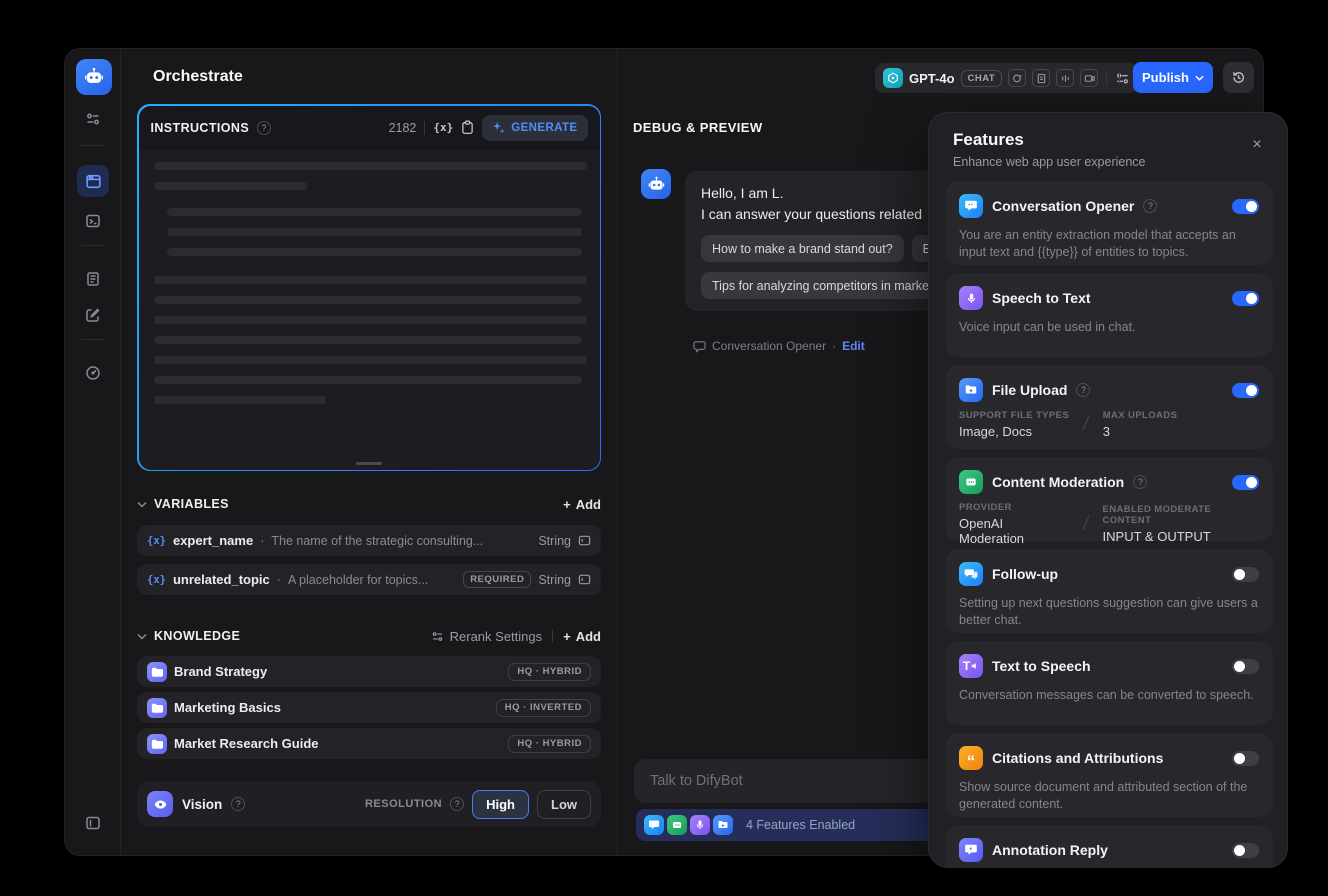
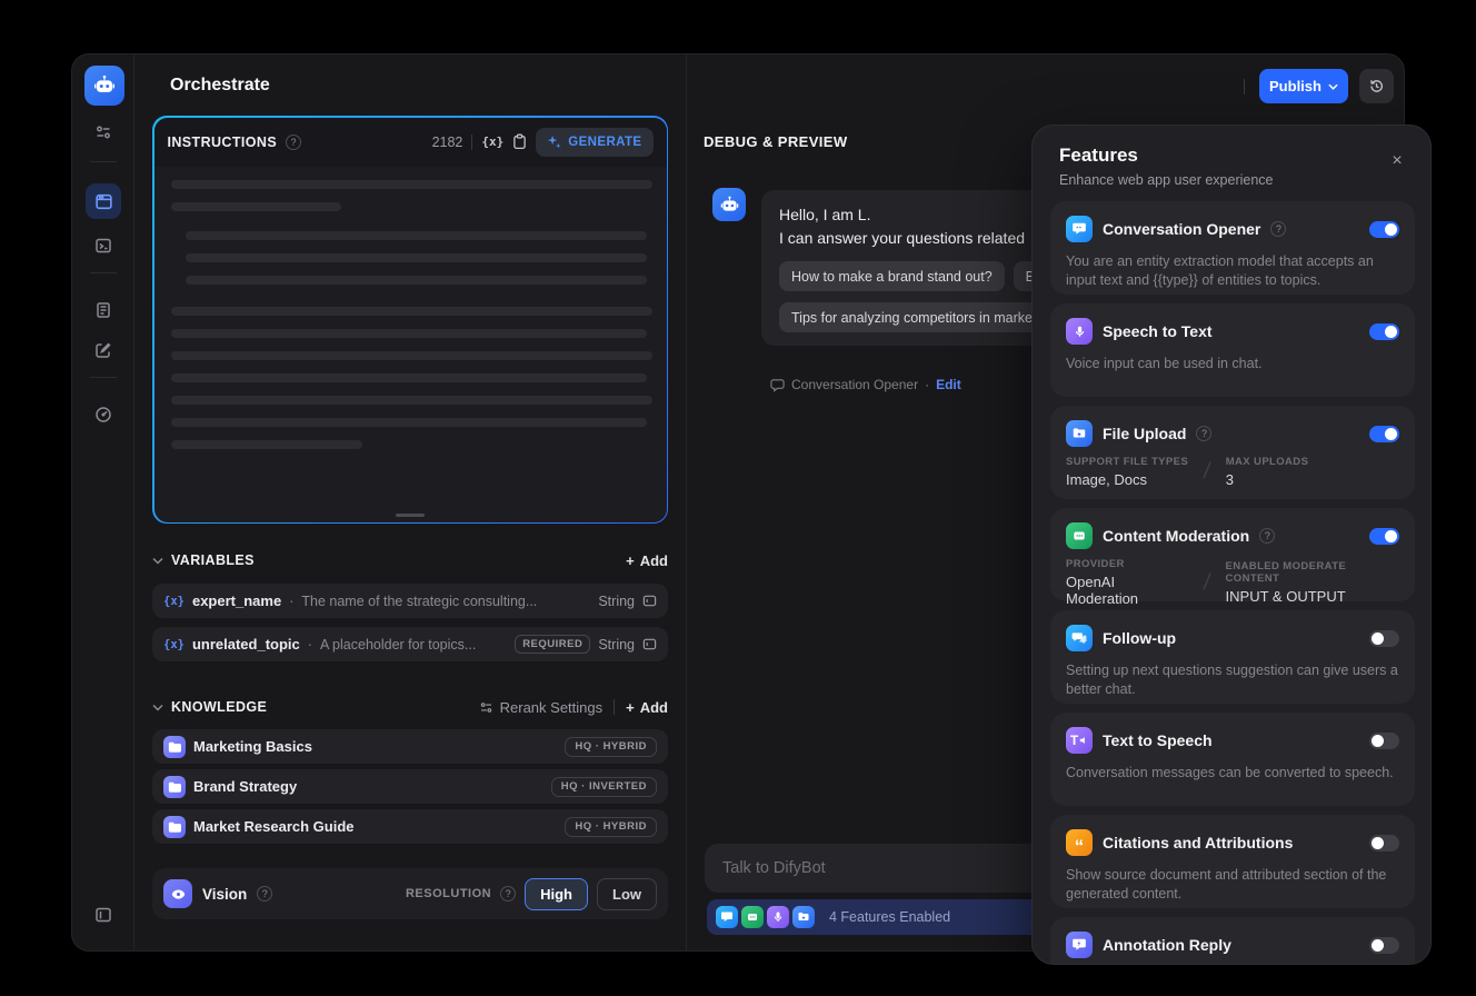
  Orchestrate
- GPT-4o
- CHAT
  Publish
  INSTRUCTIONS
  ?
  2182
  {x}
  GENERATE
  VARIABLES
  +
  Add
  {x}
  expert_name
  ·
  The name of the strategic consulting...
  String
  {x}
  unrelated_topic
  ·
  A placeholder for topics...
  REQUIRED
  String
  KNOWLEDGE
  Rerank Settings
  +
  Add
- Brand Strategy
+ Marketing Basics
  HQ · HYBRID
- Marketing Basics
+ Brand Strategy
  HQ · INVERTED
  Market Research Guide
  HQ · HYBRID
  Vision
  ?
  RESOLUTION
  ?
  High
  Low
  DEBUG & PREVIEW
  Hello, I am L.
  I can answer your questions related
  How to make a brand stand out?
  Tips for analyzing competitors in marke
  Conversation Opener
  ·
  Edit
  Talk to DifyBot
  4 Features Enabled
  Features
  Enhance web app user experience
  ×
  Conversation Opener
  ?
  You are an entity extraction model that accepts an input text and {{type}} of entities to topics.
  Speech to Text
  Voice input can be used in chat.
  File Upload
  ?
  SUPPORT FILE TYPES
  Image, Docs
  MAX UPLOADS
  3
  Content Moderation
  ?
  PROVIDER
  OpenAI Moderation
  ENABLED MODERATE CONTENT
  INPUT & OUTPUT
  Follow-up
  Setting up next questions suggestion can give users a better chat.
  T
  Text to Speech
  Conversation messages can be converted to speech.
  “
  Citations and Attributions
  Show source document and attributed section of the generated content.
  Annotation Reply
